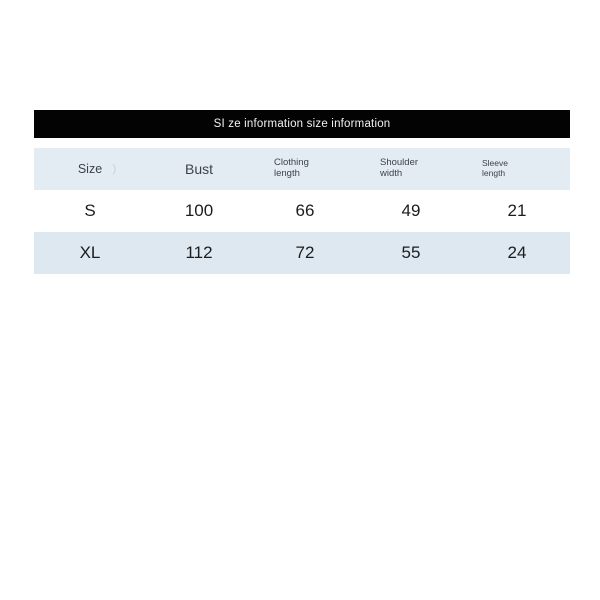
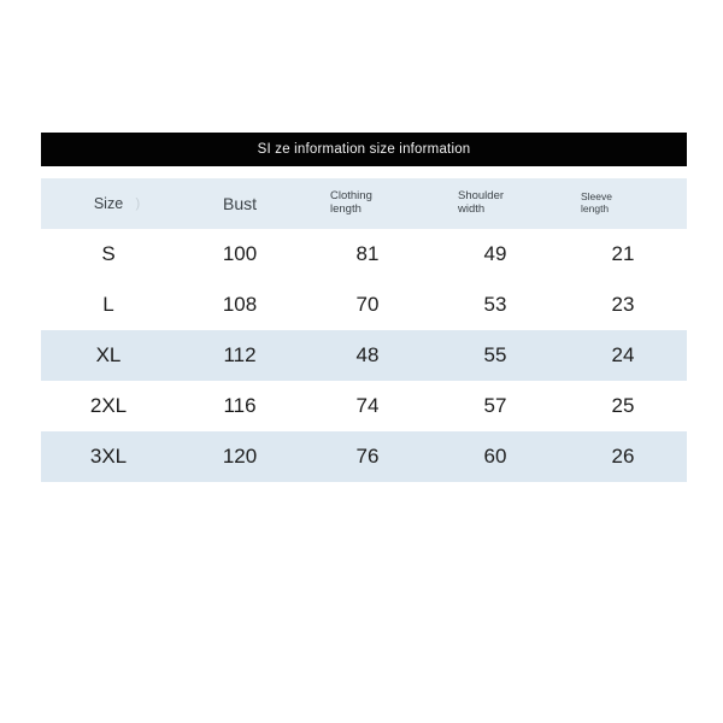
  SI ze information size information
  Size )	Bust	Clothing length	Shoulder width	Sleeve length
- S	100	66	49	21
+ S	100	81	49	21
+ L	108	70	53	23
- XL	112	72	55	24
+ XL	112	48	55	24
+ 2XL	116	74	57	25
+ 3XL	120	76	60	26
